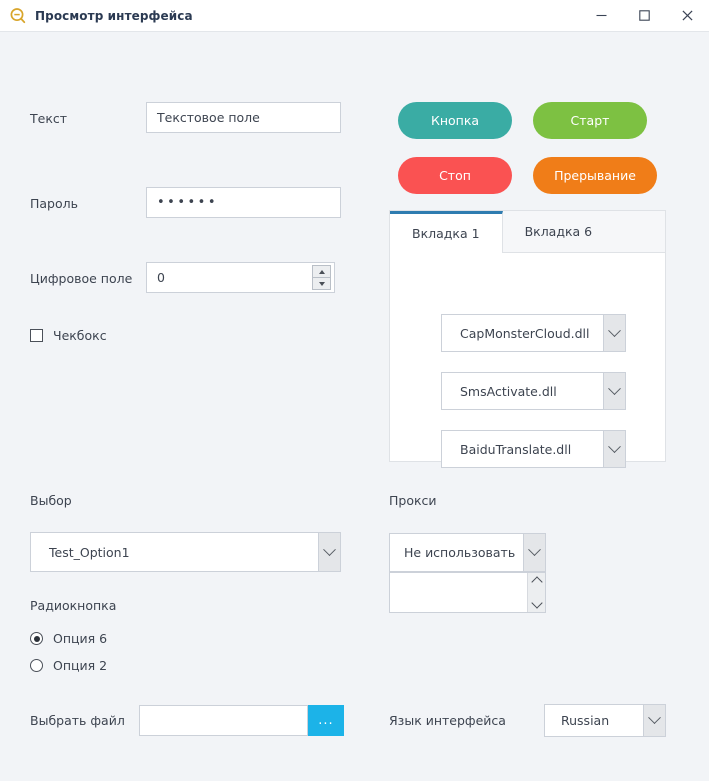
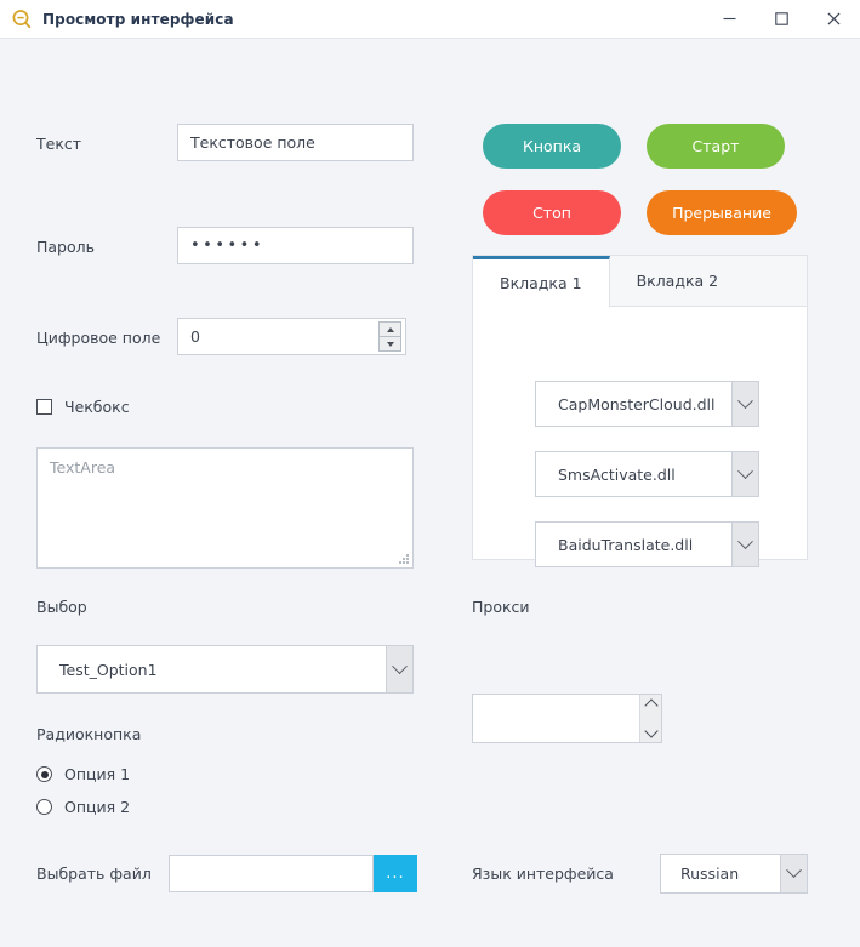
  Просмотр интерфейса
  Текст
  Текстовое поле
  Пароль
  ••••••
  Цифровое поле
  0
  Чекбокс
+ TextArea
  Выбор
  Test_Option1
  Радиокнопка
- Опция 6
+ Опция 1
  Опция 2
  Выбрать файл
  ...
  Кнопка
  Старт
  Стоп
  Прерывание
  Вкладка 1
- Вкладка 6
+ Вкладка 2
  CapMonsterCloud.dll
  SmsActivate.dll
  BaiduTranslate.dll
  Прокси
- Не использовать
  Язык интерфейса
  Russian
